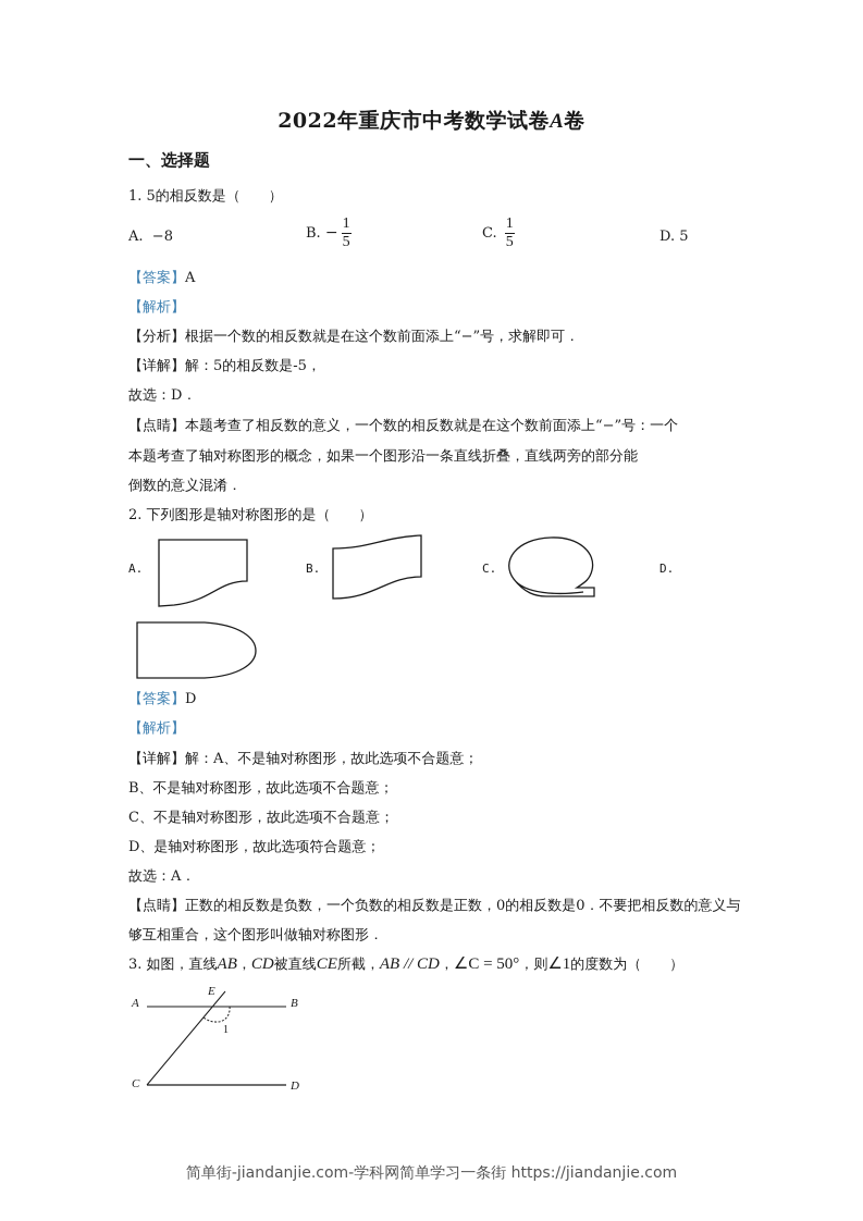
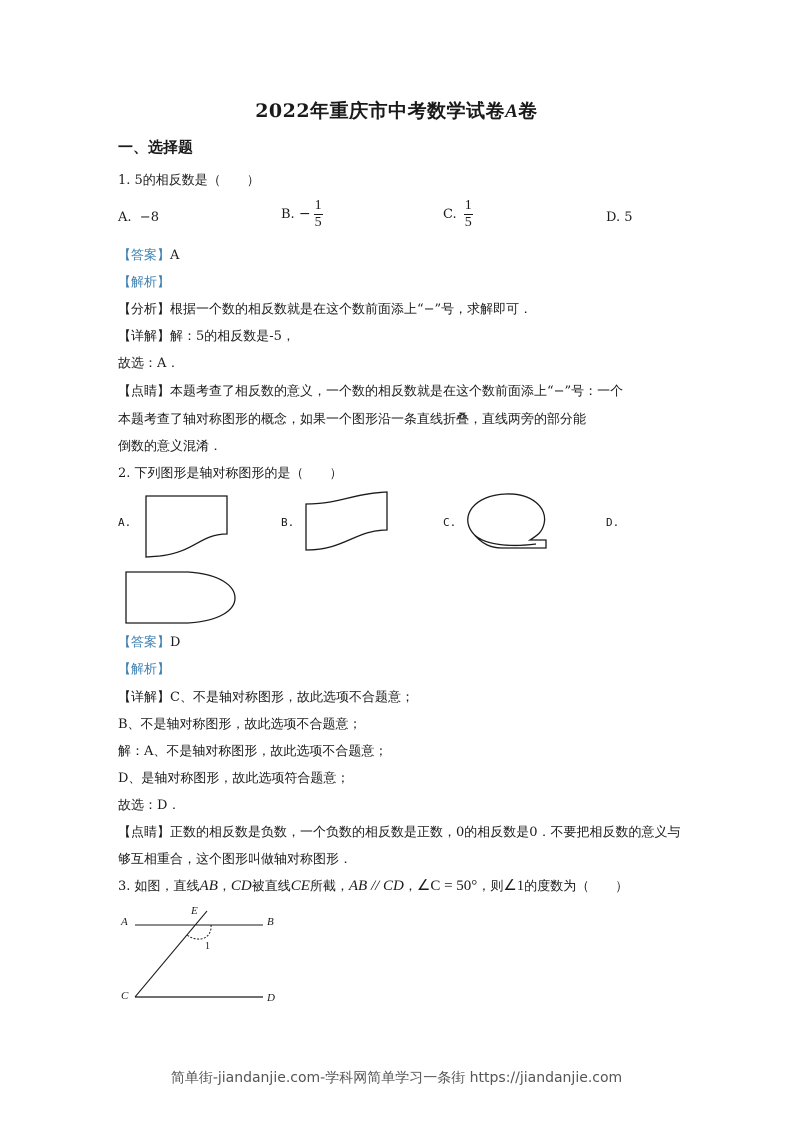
  2022年重庆市中考数学试卷A卷
  一、选择题
  1. 5的相反数是（ ）
  A. −8
  B. −
  1
  5
  C.
  1
  5
  D. 5
  【答案】A
  【解析】
  【分析】根据一个数的相反数就是在这个数前面添上“−”号，求解即可．
  【详解】解：5的相反数是-5，
- 故选：D．
+ 故选：A．
  【点睛】本题考查了相反数的意义，一个数的相反数就是在这个数前面添上“−”号：一个
  本题考查了轴对称图形的概念，如果一个图形沿一条直线折叠，直线两旁的部分能
  倒数的意义混淆．
  2. 下列图形是轴对称图形的是（ ）
  A.
  B.
  C.
  D.
  【答案】D
  【解析】
- 【详解】解：A、不是轴对称图形，故此选项不合题意；
+ 【详解】C、不是轴对称图形，故此选项不合题意；
  B、不是轴对称图形，故此选项不合题意；
- C、不是轴对称图形，故此选项不合题意；
+ 解：A、不是轴对称图形，故此选项不合题意；
  D、是轴对称图形，故此选项符合题意；
- 故选：A．
+ 故选：D．
  【点睛】正数的相反数是负数，一个负数的相反数是正数，0的相反数是0．不要把相反数的意义与
  够互相重合，这个图形叫做轴对称图形．
  3. 如图，直线AB，CD被直线CE所截，AB // CD，∠C = 50°，则∠1的度数为（ ）
  A
  B
  C
  D
  E
  1
  简单街-jiandanjie.com-学科网简单学习一条街 https://jiandanjie.com
